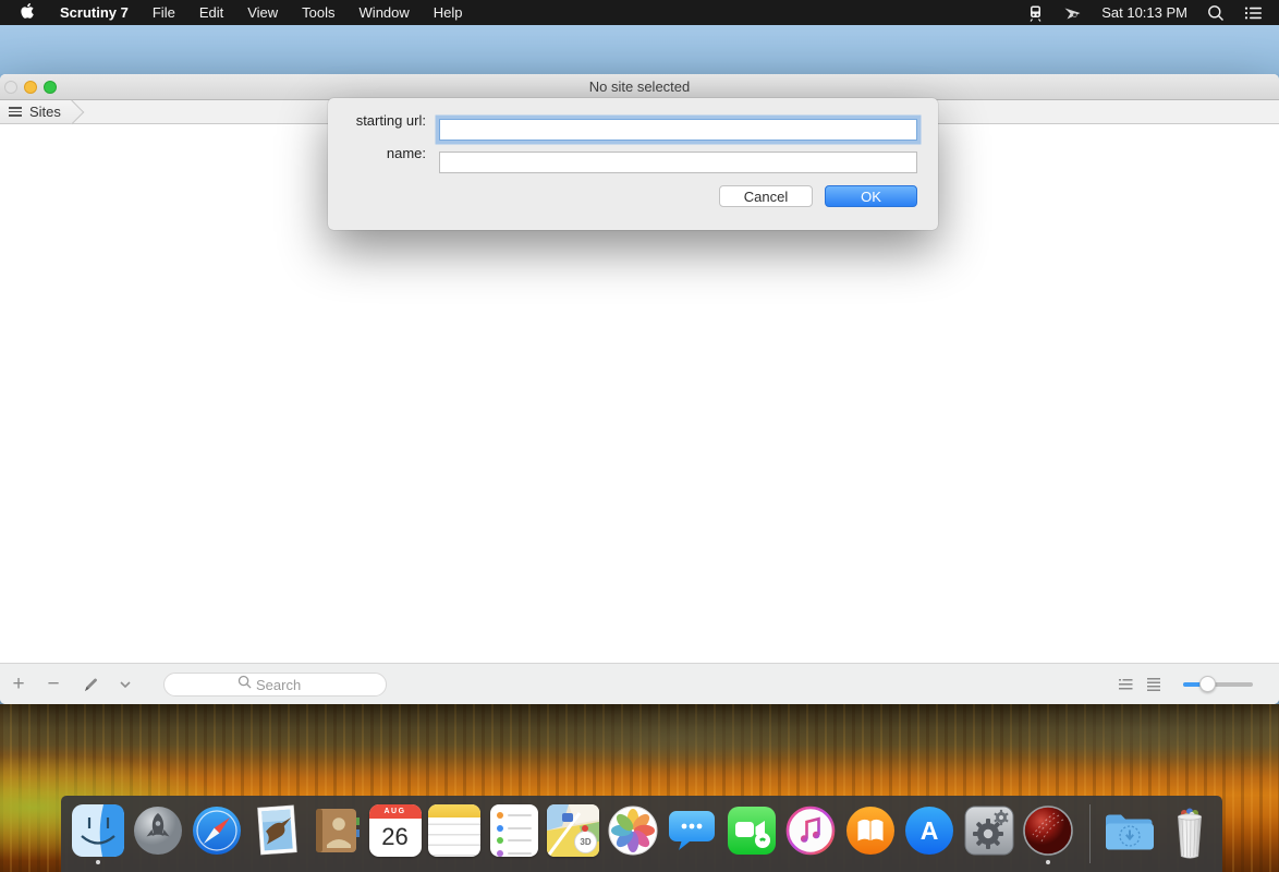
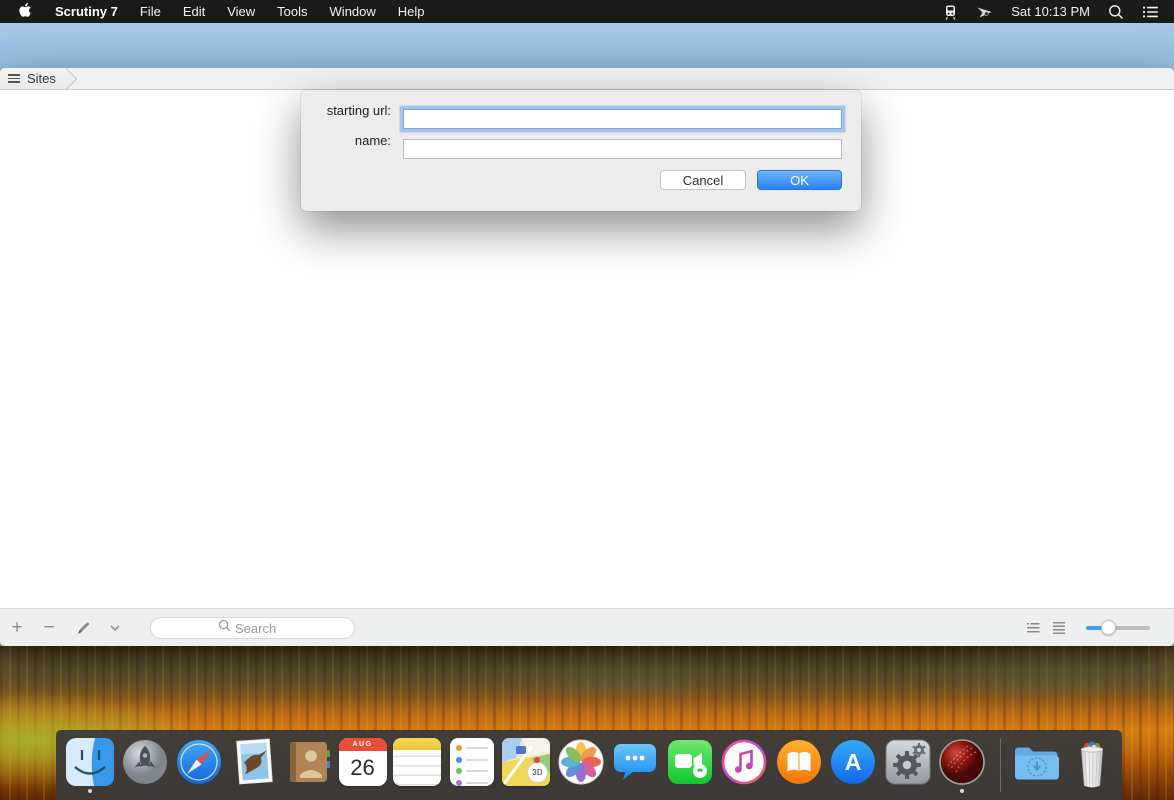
  Scrutiny 7
  File
  Edit
  View
  Tools
  Window
  Help
  Sat 10:13 PM
- No site selected
  Sites
  +
  −
  Search
  starting url:
  name:
  Cancel
  OK
  26
  3D
  A
